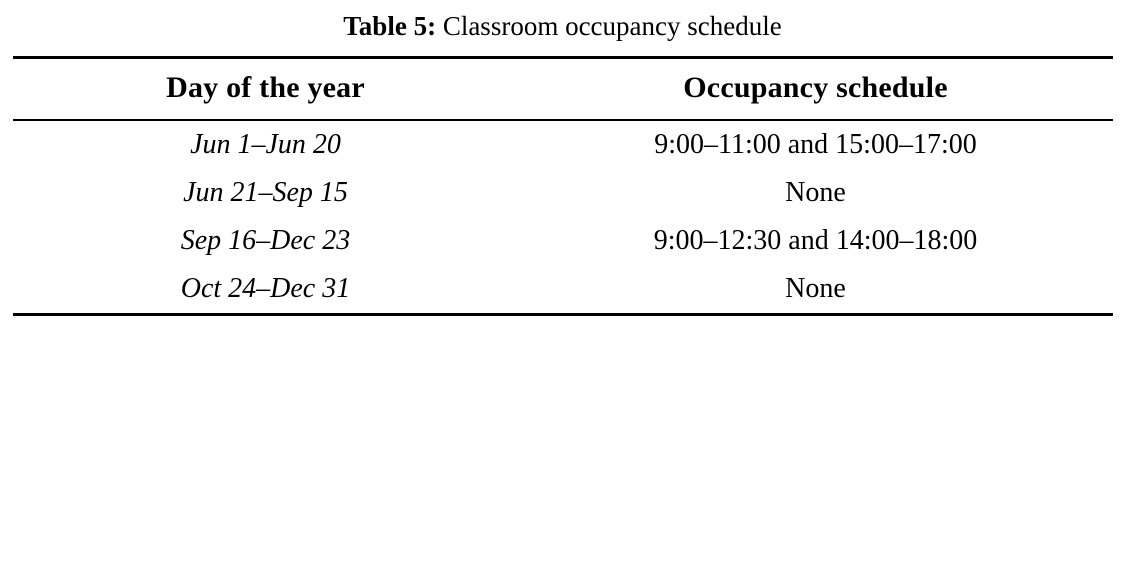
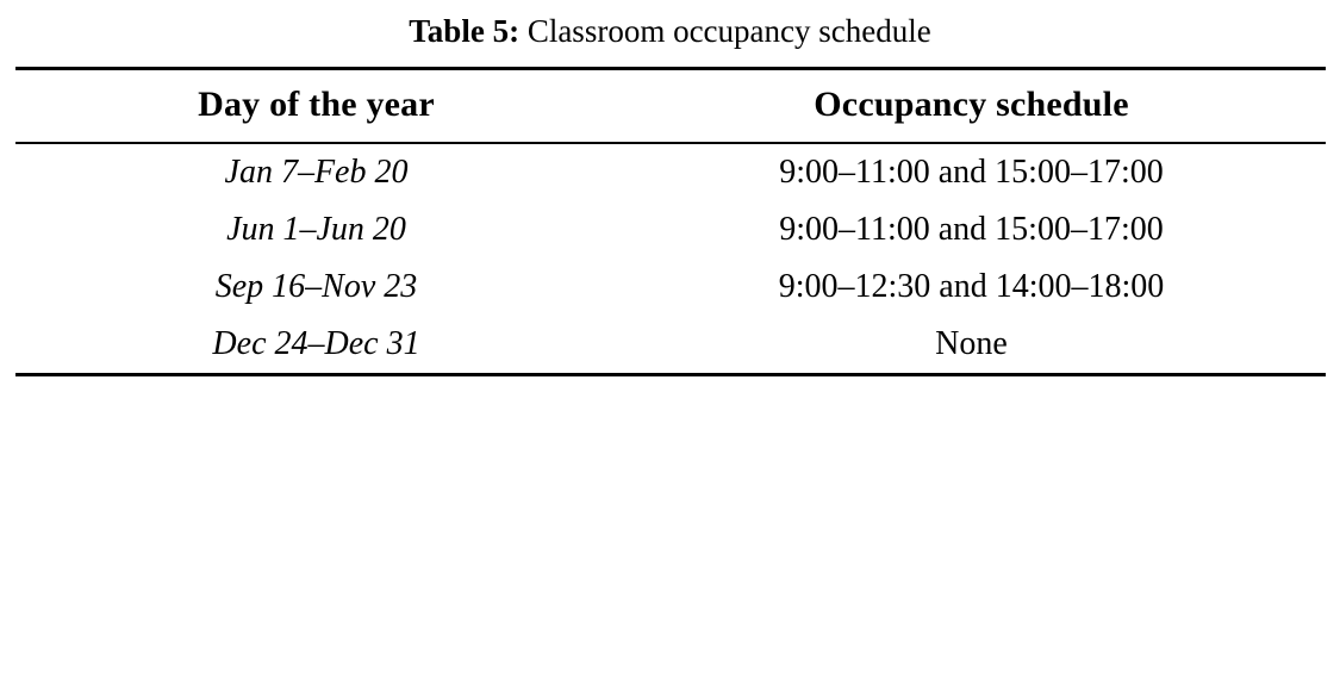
  Table 5: Classroom occupancy schedule
  Day of the year	Occupancy schedule
+ Jan 7–Feb 20	9:00–11:00 and 15:00–17:00
  Jun 1–Jun 20	9:00–11:00 and 15:00–17:00
- Jun 21–Sep 15	None
- Sep 16–Dec 23	9:00–12:30 and 14:00–18:00
+ Sep 16–Nov 23	9:00–12:30 and 14:00–18:00
- Oct 24–Dec 31	None
+ Dec 24–Dec 31	None
